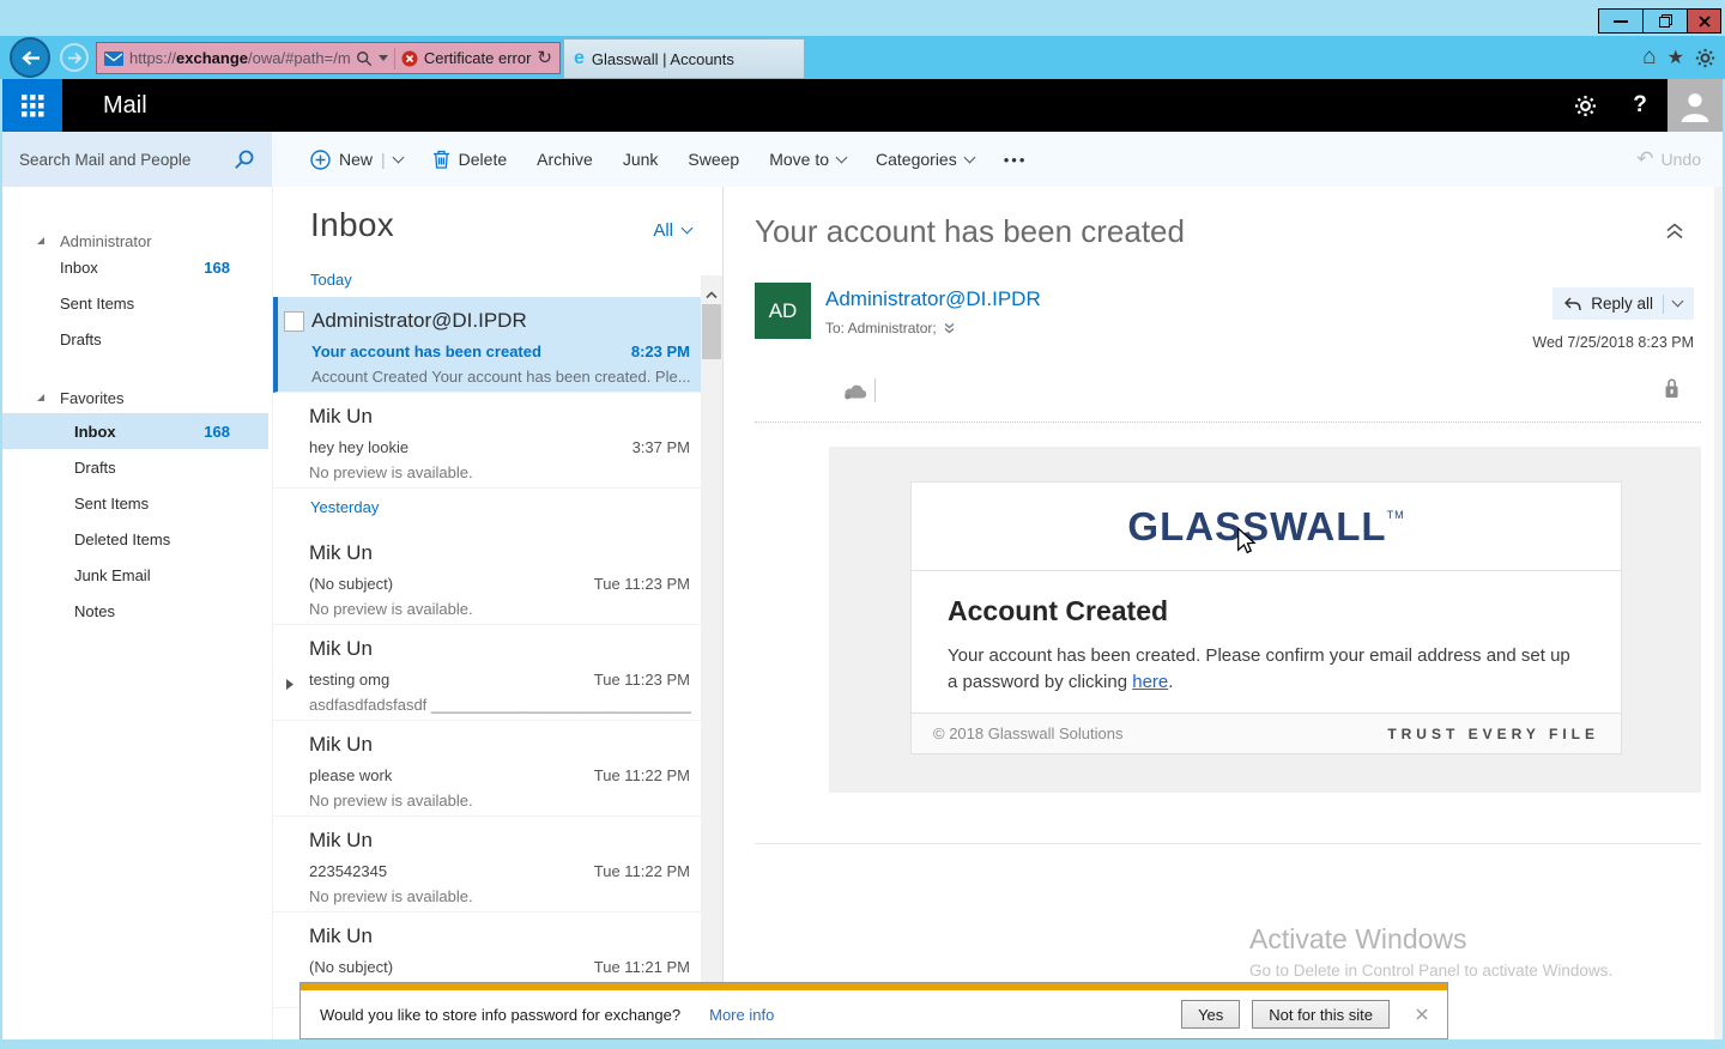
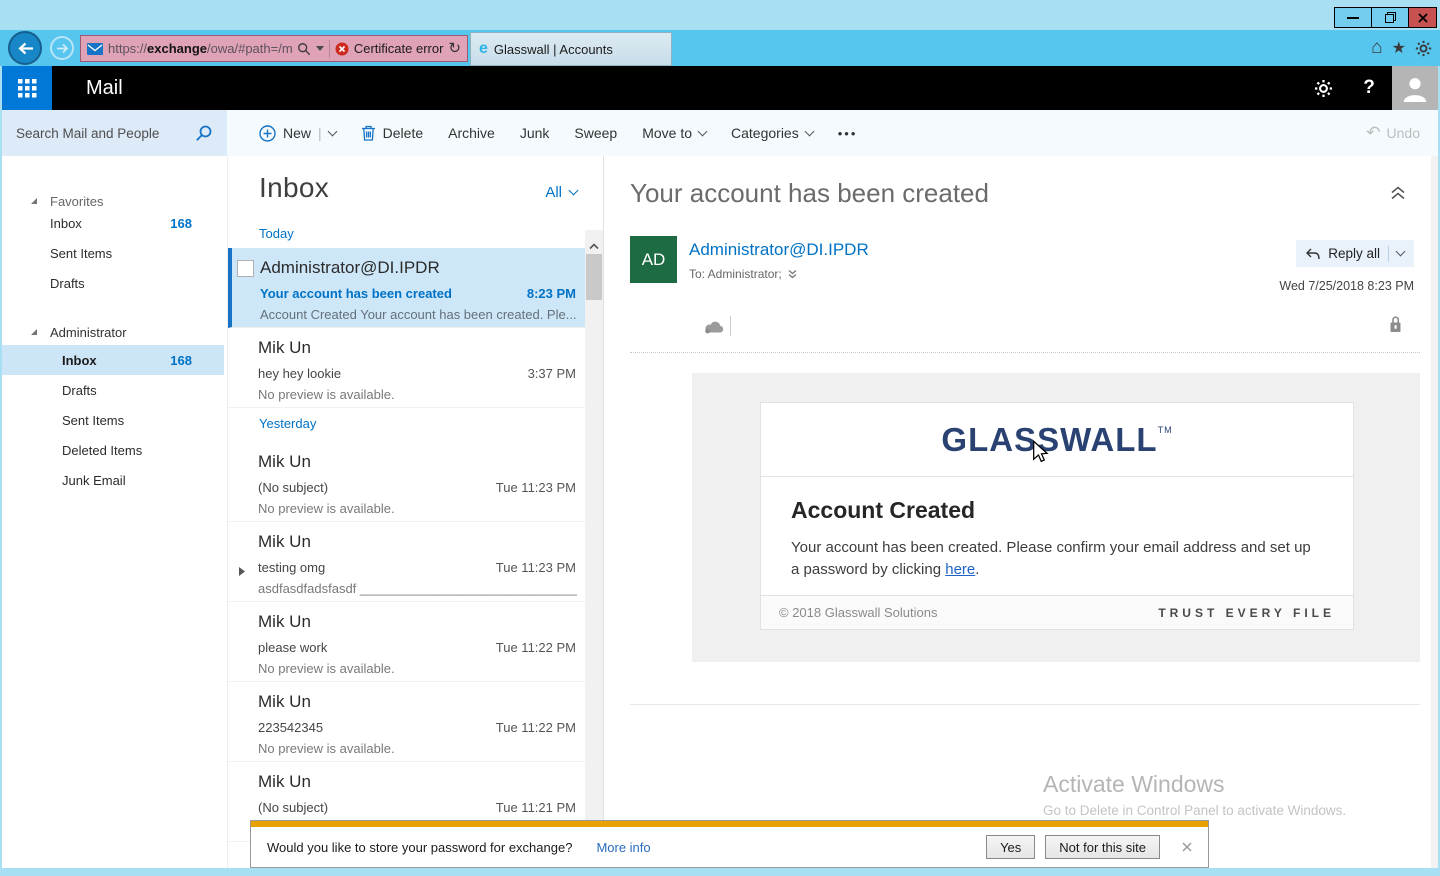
  https://exchange/owa/#path=/m
  Certificate error
  ↻
  e
  Glasswall | Accounts
  ⌂
  ★
  Mail
  ?
  Search Mail and People
  New
  |
  Delete
  Archive
  Junk
  Sweep
  Move to
  Categories
  •••
  ↶
  Undo
- Administrator
+ Favorites
  Inbox
  168
  Sent Items
  Drafts
- Favorites
+ Administrator
  Inbox
  168
  Drafts
  Sent Items
  Deleted Items
  Junk Email
- Notes
  Inbox
  All
  Today
  Administrator@DI.IPDR
  Your account has been created
  8:23 PM
  Account Created Your account has been created. Ple...
  Mik Un
  hey hey lookie
  3:37 PM
  No preview is available.
  Yesterday
  Mik Un
  (No subject)
  Tue 11:23 PM
  No preview is available.
  Mik Un
  testing omg
  Tue 11:23 PM
  asdfasdfadsfasdf ______________________________
  Mik Un
  please work
  Tue 11:22 PM
  No preview is available.
  Mik Un
  223542345
  Tue 11:22 PM
  No preview is available.
  Mik Un
  (No subject)
  Tue 11:21 PM
  Your account has been created
  AD
  Administrator@DI.IPDR
  To: Administrator;
  Reply all
  Wed 7/25/2018 8:23 PM
  GLASSWALLTM
  Account Created
  Your account has been created. Please confirm your email address and set up a password by clicking here.
  © 2018 Glasswall Solutions
  TRUST EVERY FILE
  Activate Windows
  Go to Delete in Control Panel to activate Windows.
- Would you like to store info password for exchange?
+ Would you like to store your password for exchange?
  More info
  Yes
  Not for this site
